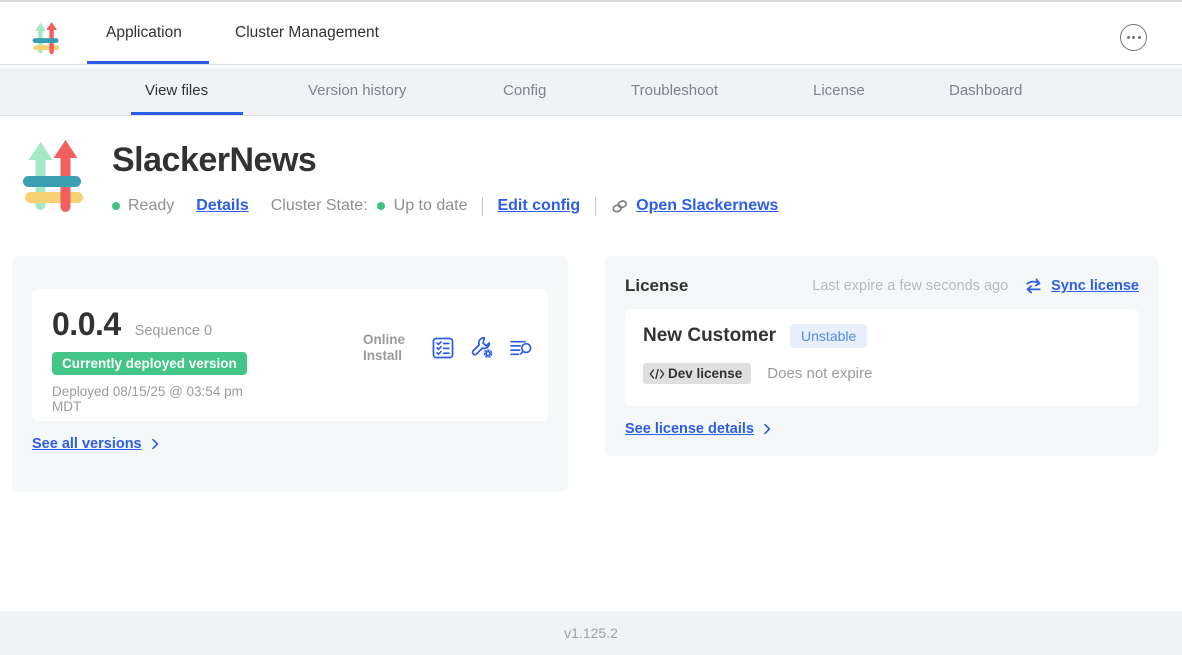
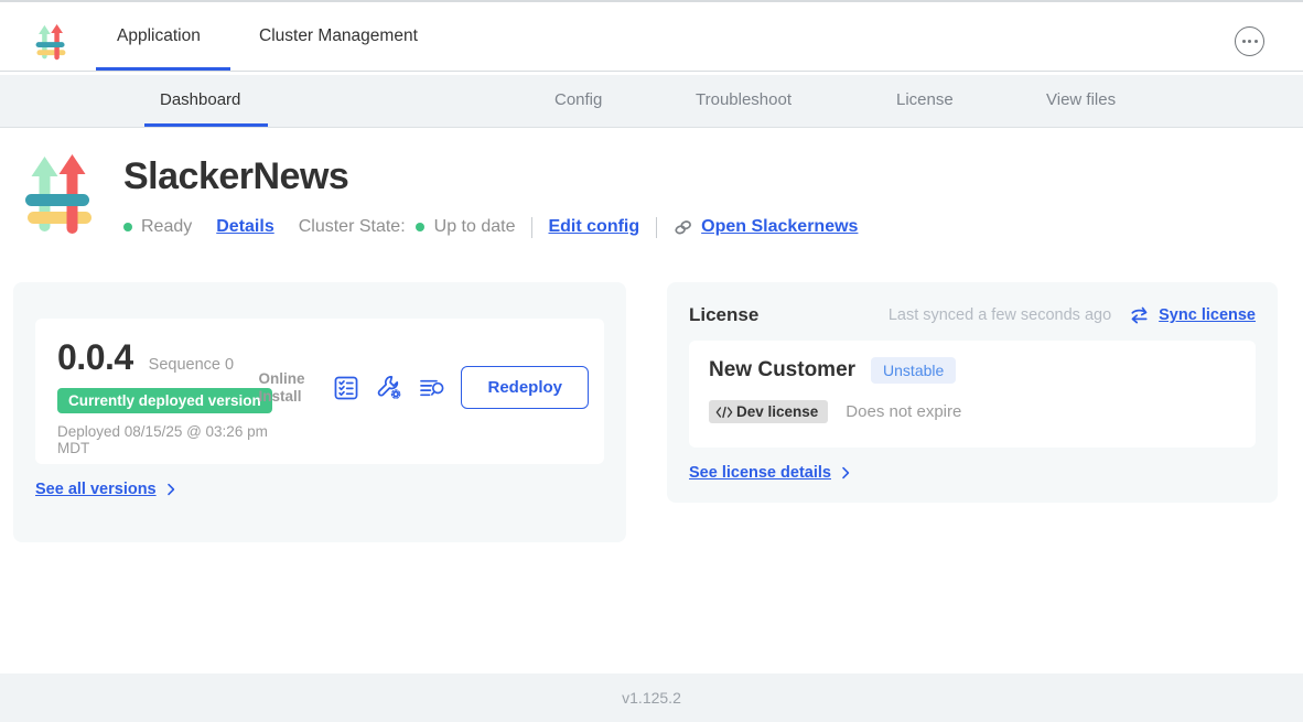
  Application
  Cluster Management
- View files
+ Dashboard
- Version history
  Config
  Troubleshoot
  License
- Dashboard
+ View files
  SlackerNews
  Ready
  Details
  Cluster State:
  Up to date
  Edit config
  Open Slackernews
  0.0.4
  Sequence 0
  Currently deployed version
- Deployed 08/15/25 @ 03:54 pm MDT
+ Deployed 08/15/25 @ 03:26 pm MDT
  Online Install
+ Redeploy
  See all versions
  License
- Last expire a few seconds ago
+ Last synced a few seconds ago
  Sync license
  New Customer
  Unstable
  Dev license
  Does not expire
  See license details
  v1.125.2
